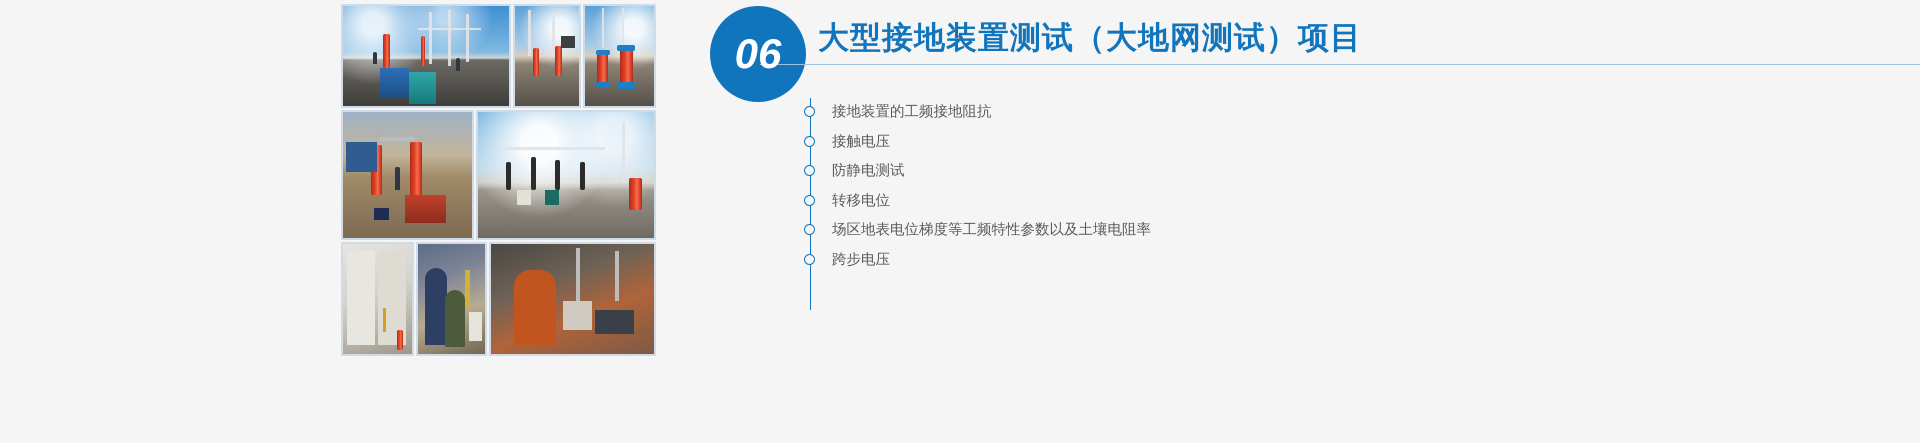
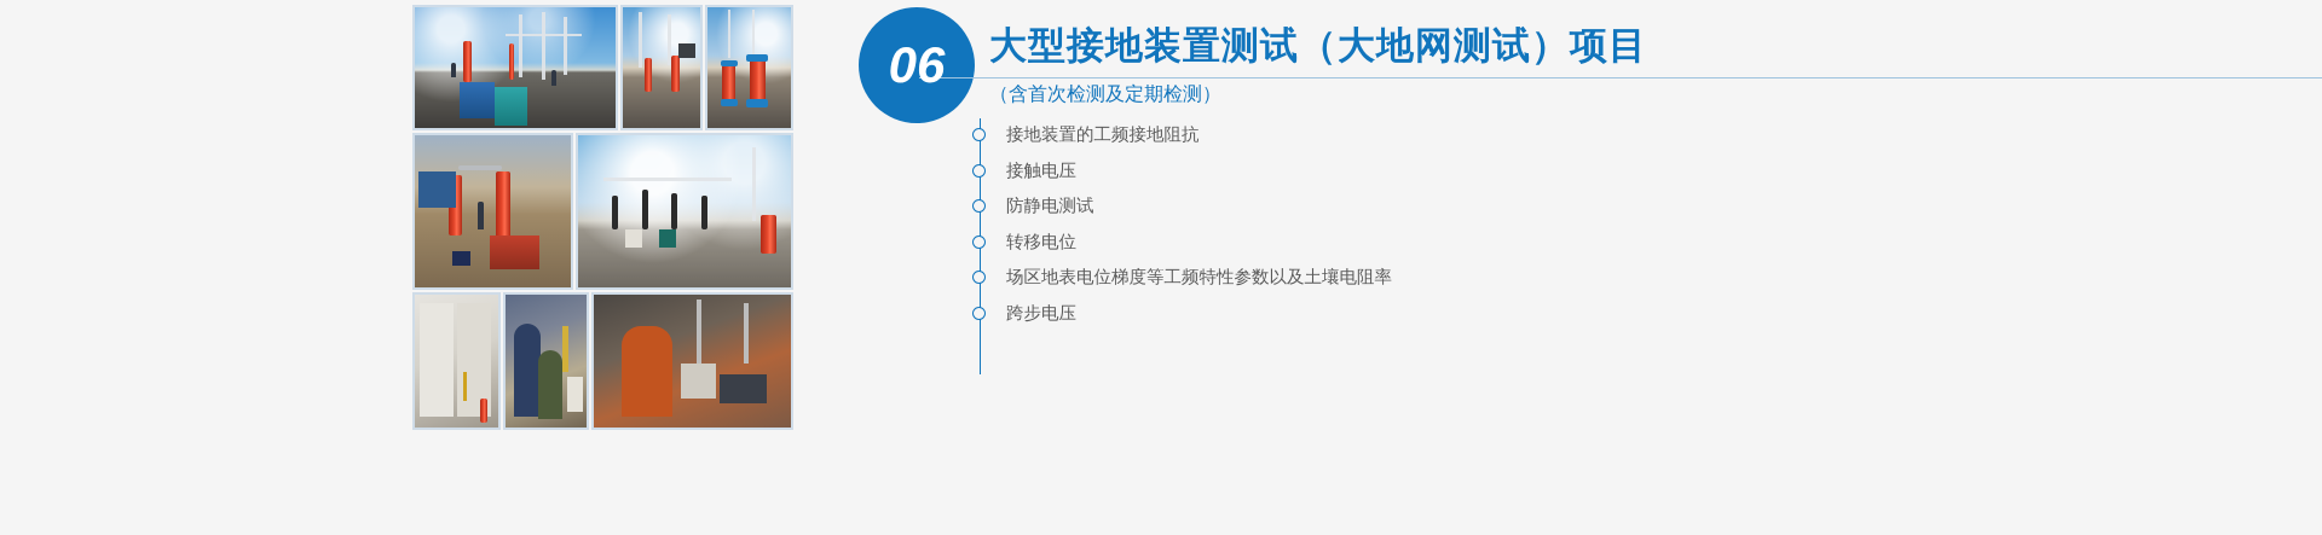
  06
  大型接地装置测试（大地网测试）项目
+ （含首次检测及定期检测）
  接地装置的工频接地阻抗
  接触电压
  防静电测试
  转移电位
  场区地表电位梯度等工频特性参数以及土壤电阻率
  跨步电压
